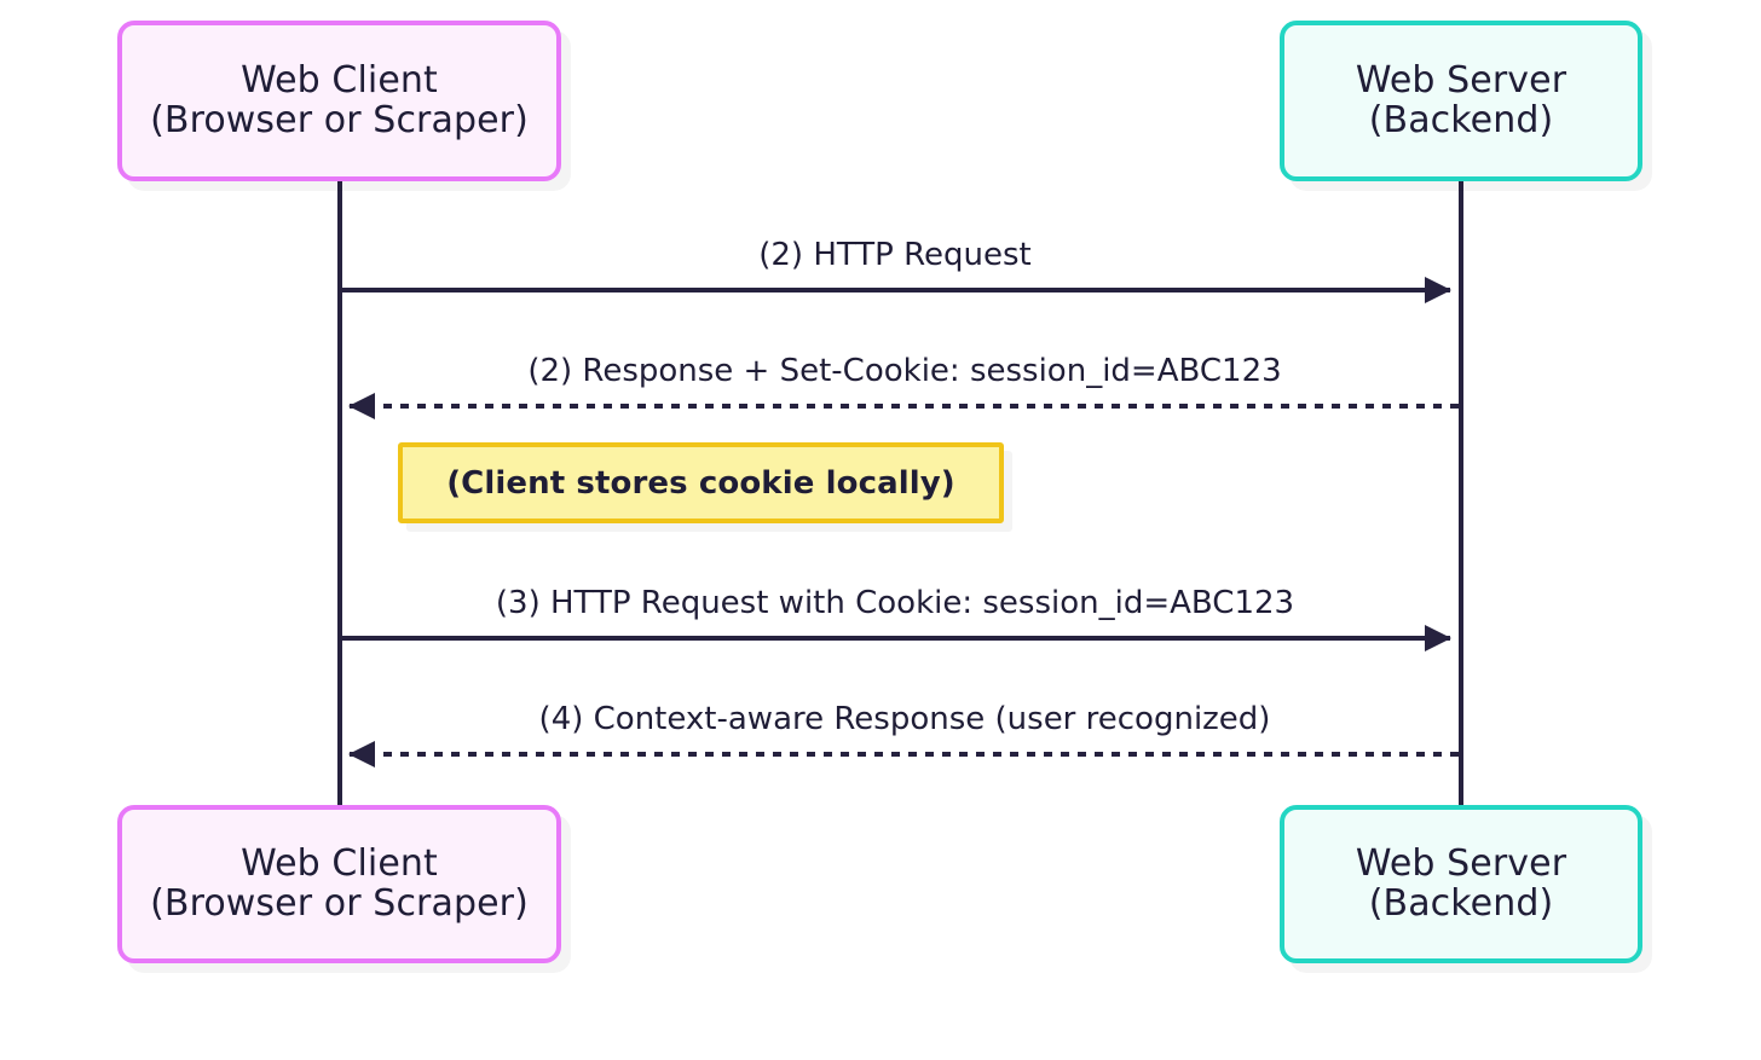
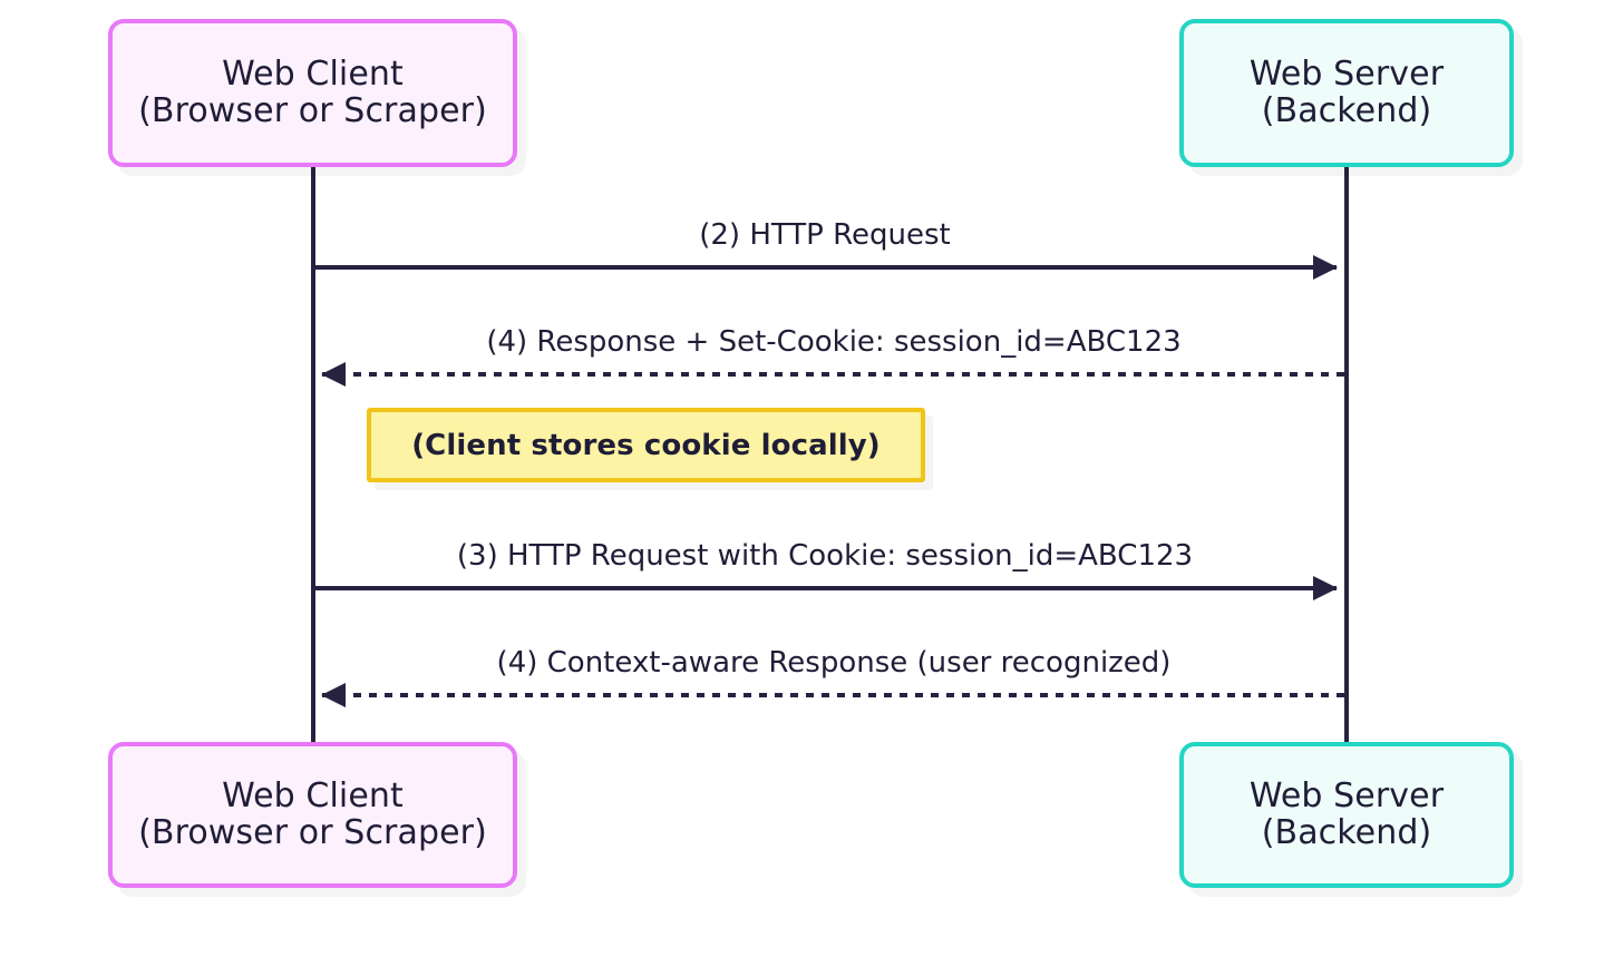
  Web Client
  (Browser or Scraper)
  Web Server
  (Backend)
  (2) HTTP Request
- (2) Response + Set-Cookie: session_id=ABC123
+ (4) Response + Set-Cookie: session_id=ABC123
  (Client stores cookie locally)
  (3) HTTP Request with Cookie: session_id=ABC123
  (4) Context-aware Response (user recognized)
  Web Client
  (Browser or Scraper)
  Web Server
  (Backend)
